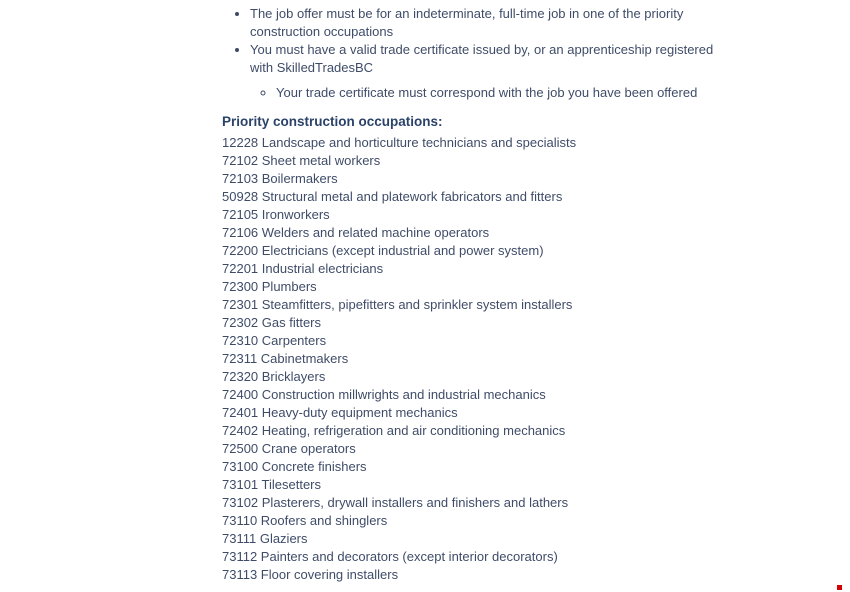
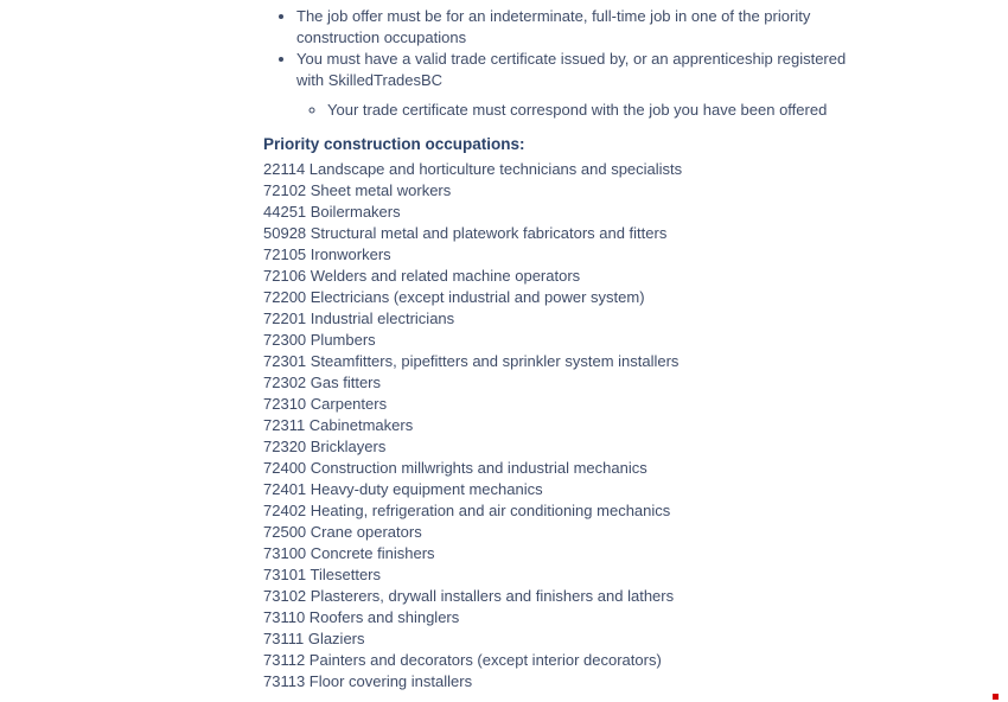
  The job offer must be for an indeterminate, full-time job in one of the priority construction occupations
  You must have a valid trade certificate issued by, or an apprenticeship registered with SkilledTradesBC
  Your trade certificate must correspond with the job you have been offered
  Priority construction occupations:
- 12228 Landscape and horticulture technicians and specialists
+ 22114 Landscape and horticulture technicians and specialists
  72102 Sheet metal workers
- 72103 Boilermakers
+ 44251 Boilermakers
  50928 Structural metal and platework fabricators and fitters
  72105 Ironworkers
  72106 Welders and related machine operators
  72200 Electricians (except industrial and power system)
  72201 Industrial electricians
  72300 Plumbers
  72301 Steamfitters, pipefitters and sprinkler system installers
  72302 Gas fitters
  72310 Carpenters
  72311 Cabinetmakers
  72320 Bricklayers
  72400 Construction millwrights and industrial mechanics
  72401 Heavy-duty equipment mechanics
  72402 Heating, refrigeration and air conditioning mechanics
  72500 Crane operators
  73100 Concrete finishers
  73101 Tilesetters
  73102 Plasterers, drywall installers and finishers and lathers
  73110 Roofers and shinglers
  73111 Glaziers
  73112 Painters and decorators (except interior decorators)
  73113 Floor covering installers
